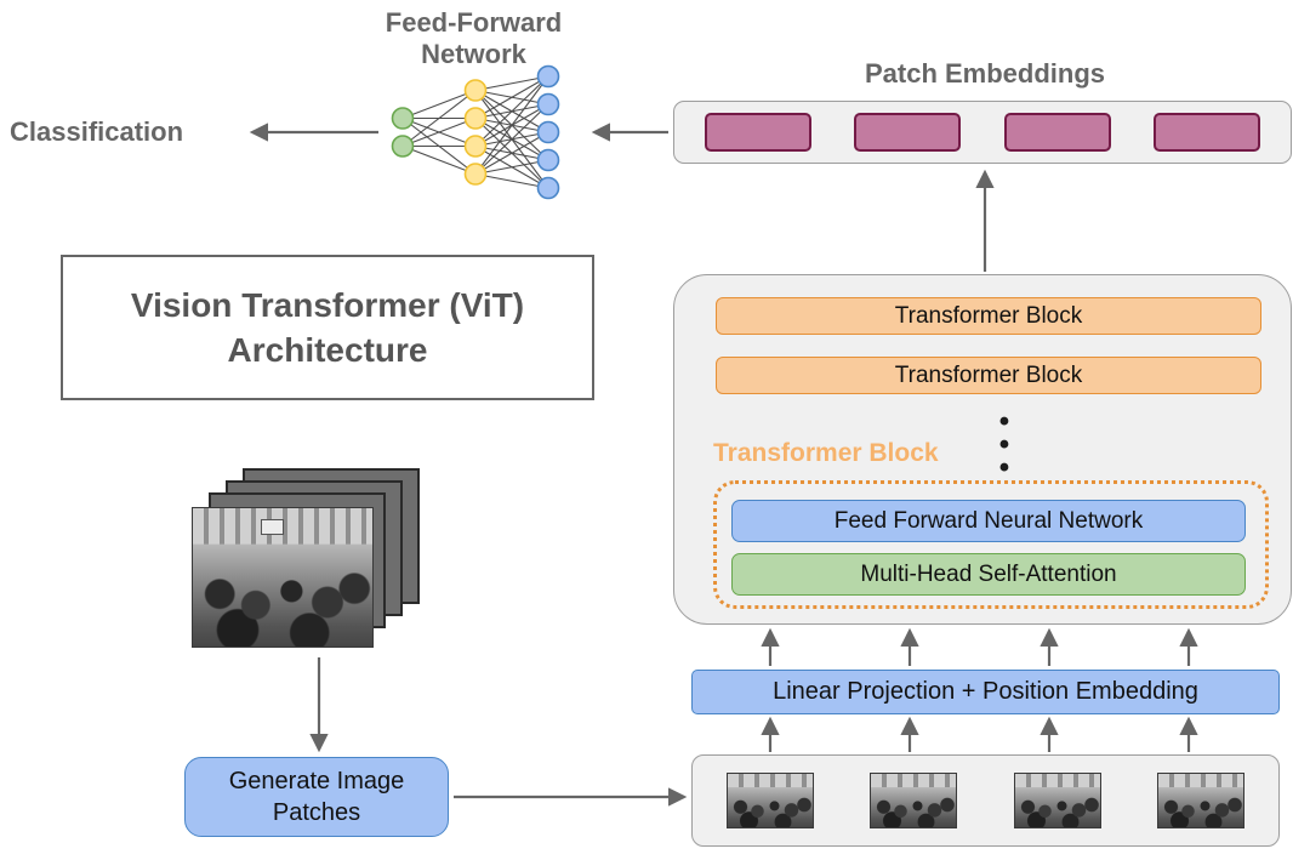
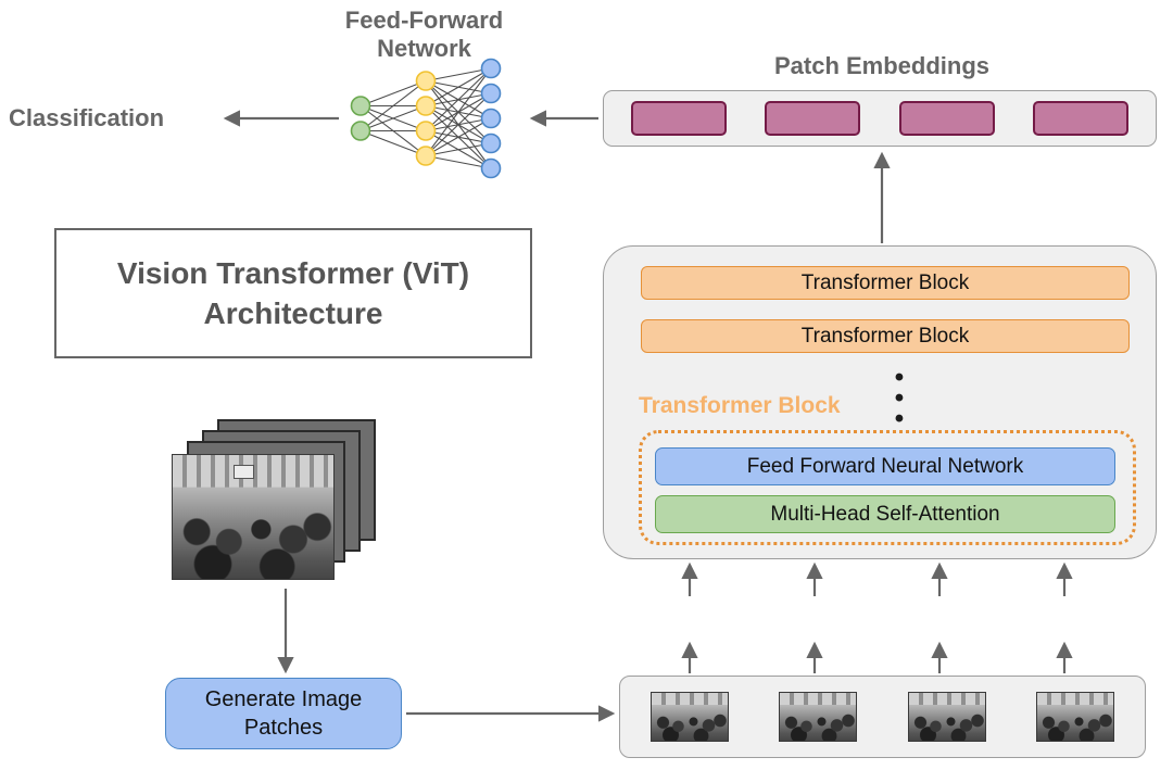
  Feed-Forward Network
  Classification
  Patch Embeddings
  Vision Transformer (ViT) Architecture
  Transformer Block
  Transformer Block
  •
  •
  •
  Transformer Block
  Feed Forward Neural Network
  Multi-Head Self-Attention
- Linear Projection + Position Embedding
  Generate Image Patches
